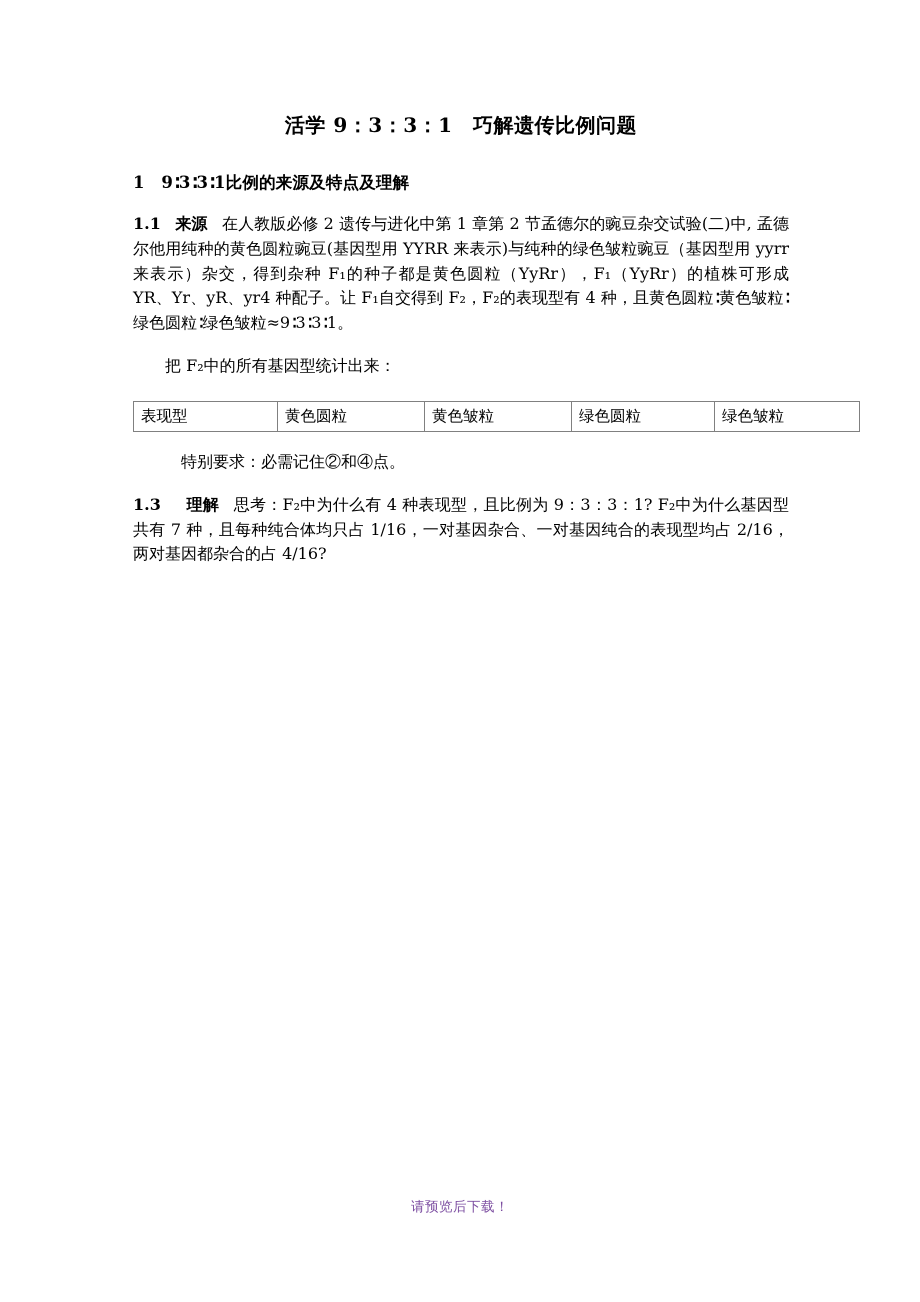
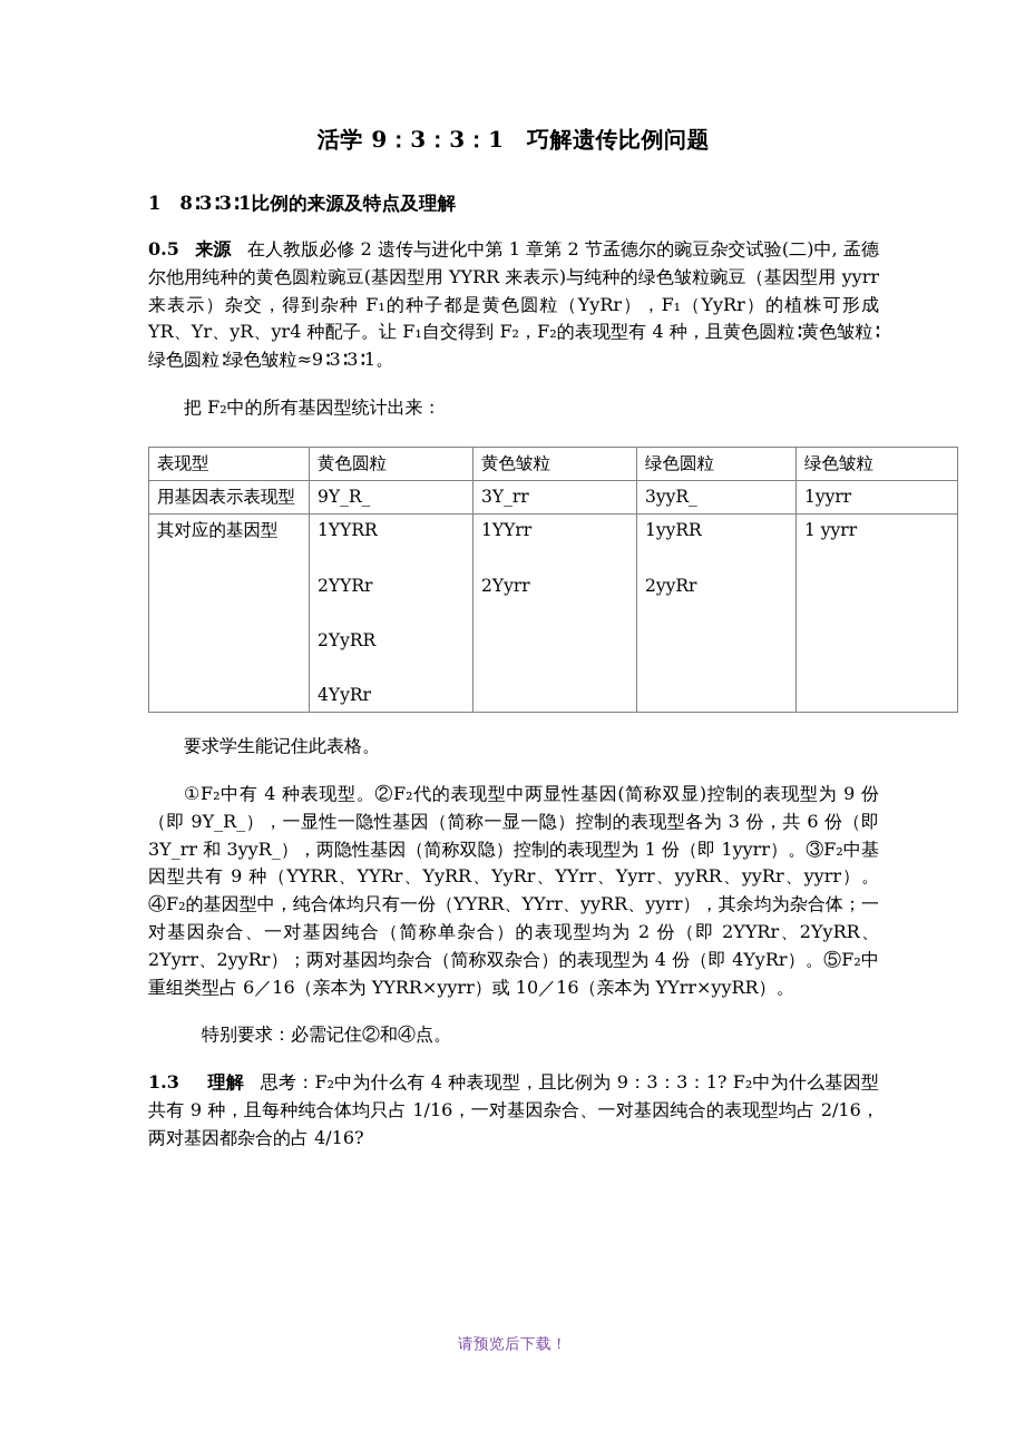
  活学 9：3：3：1 巧解遗传比例问题
- 1 9∶3∶3∶1比例的来源及特点及理解
+ 1 8∶3∶3∶1比例的来源及特点及理解
- 1.1 来源 在人教版必修 2 遗传与进化中第 1 章第 2 节孟德尔的豌豆杂交试验(二)中, 孟德尔他用纯种的黄色圆粒豌豆(基因型用 YYRR 来表示)与纯种的绿色皱粒豌豆（基因型用 yyrr 来表示）杂交，得到杂种 F₁的种子都是黄色圆粒（YyRr），F₁（YyRr）的植株可形成 YR、Yr、yR、yr4 种配子。让 F₁自交得到 F₂，F₂的表现型有 4 种，且黄色圆粒∶黄色皱粒∶绿色圆粒∶绿色皱粒≈9∶3∶3∶1。
+ 0.5 来源 在人教版必修 2 遗传与进化中第 1 章第 2 节孟德尔的豌豆杂交试验(二)中, 孟德尔他用纯种的黄色圆粒豌豆(基因型用 YYRR 来表示)与纯种的绿色皱粒豌豆（基因型用 yyrr 来表示）杂交，得到杂种 F₁的种子都是黄色圆粒（YyRr），F₁（YyRr）的植株可形成 YR、Yr、yR、yr4 种配子。让 F₁自交得到 F₂，F₂的表现型有 4 种，且黄色圆粒∶黄色皱粒∶绿色圆粒∶绿色皱粒≈9∶3∶3∶1。
  把 F₂中的所有基因型统计出来：
  表现型	黄色圆粒	黄色皱粒	绿色圆粒	绿色皱粒
+ 用基因表示表现型	9Y_R_	3Y_rr	3yyR_	1yyrr
+ 其对应的基因型	1YYRR 2YYRr 2YyRR 4YyRr	1YYrr 2Yyrr	1yyRR 2yyRr	1 yyrr
+ 要求学生能记住此表格。
+ ①F₂中有 4 种表现型。②F₂代的表现型中两显性基因(简称双显)控制的表现型为 9 份（即 9Y_R_），一显性一隐性基因（简称一显一隐）控制的表现型各为 3 份，共 6 份（即 3Y_rr 和 3yyR_），两隐性基因（简称双隐）控制的表现型为 1 份（即 1yyrr）。③F₂中基因型共有 9 种（YYRR、YYRr、YyRR、YyRr、YYrr、Yyrr、yyRR、yyRr、yyrr）。 ④F₂的基因型中，纯合体均只有一份（YYRR、YYrr、yyRR、yyrr），其余均为杂合体；一对基因杂合、一对基因纯合（简称单杂合）的表现型均为 2 份（即 2YYRr、2YyRR、2Yyrr、2yyRr）；两对基因均杂合（简称双杂合）的表现型为 4 份（即 4YyRr）。⑤F₂中重组类型占 6／16（亲本为 YYRR×yyrr）或 10／16（亲本为 YYrr×yyRR）。
  特别要求：必需记住②和④点。
- 1.3 理解 思考：F₂中为什么有 4 种表现型，且比例为 9：3：3：1? F₂中为什么基因型共有 7 种，且每种纯合体均只占 1/16，一对基因杂合、一对基因纯合的表现型均占 2/16，两对基因都杂合的占 4/16?
+ 1.3 理解 思考：F₂中为什么有 4 种表现型，且比例为 9：3：3：1? F₂中为什么基因型共有 9 种，且每种纯合体均只占 1/16，一对基因杂合、一对基因纯合的表现型均占 2/16，两对基因都杂合的占 4/16?
  请预览后下载！
